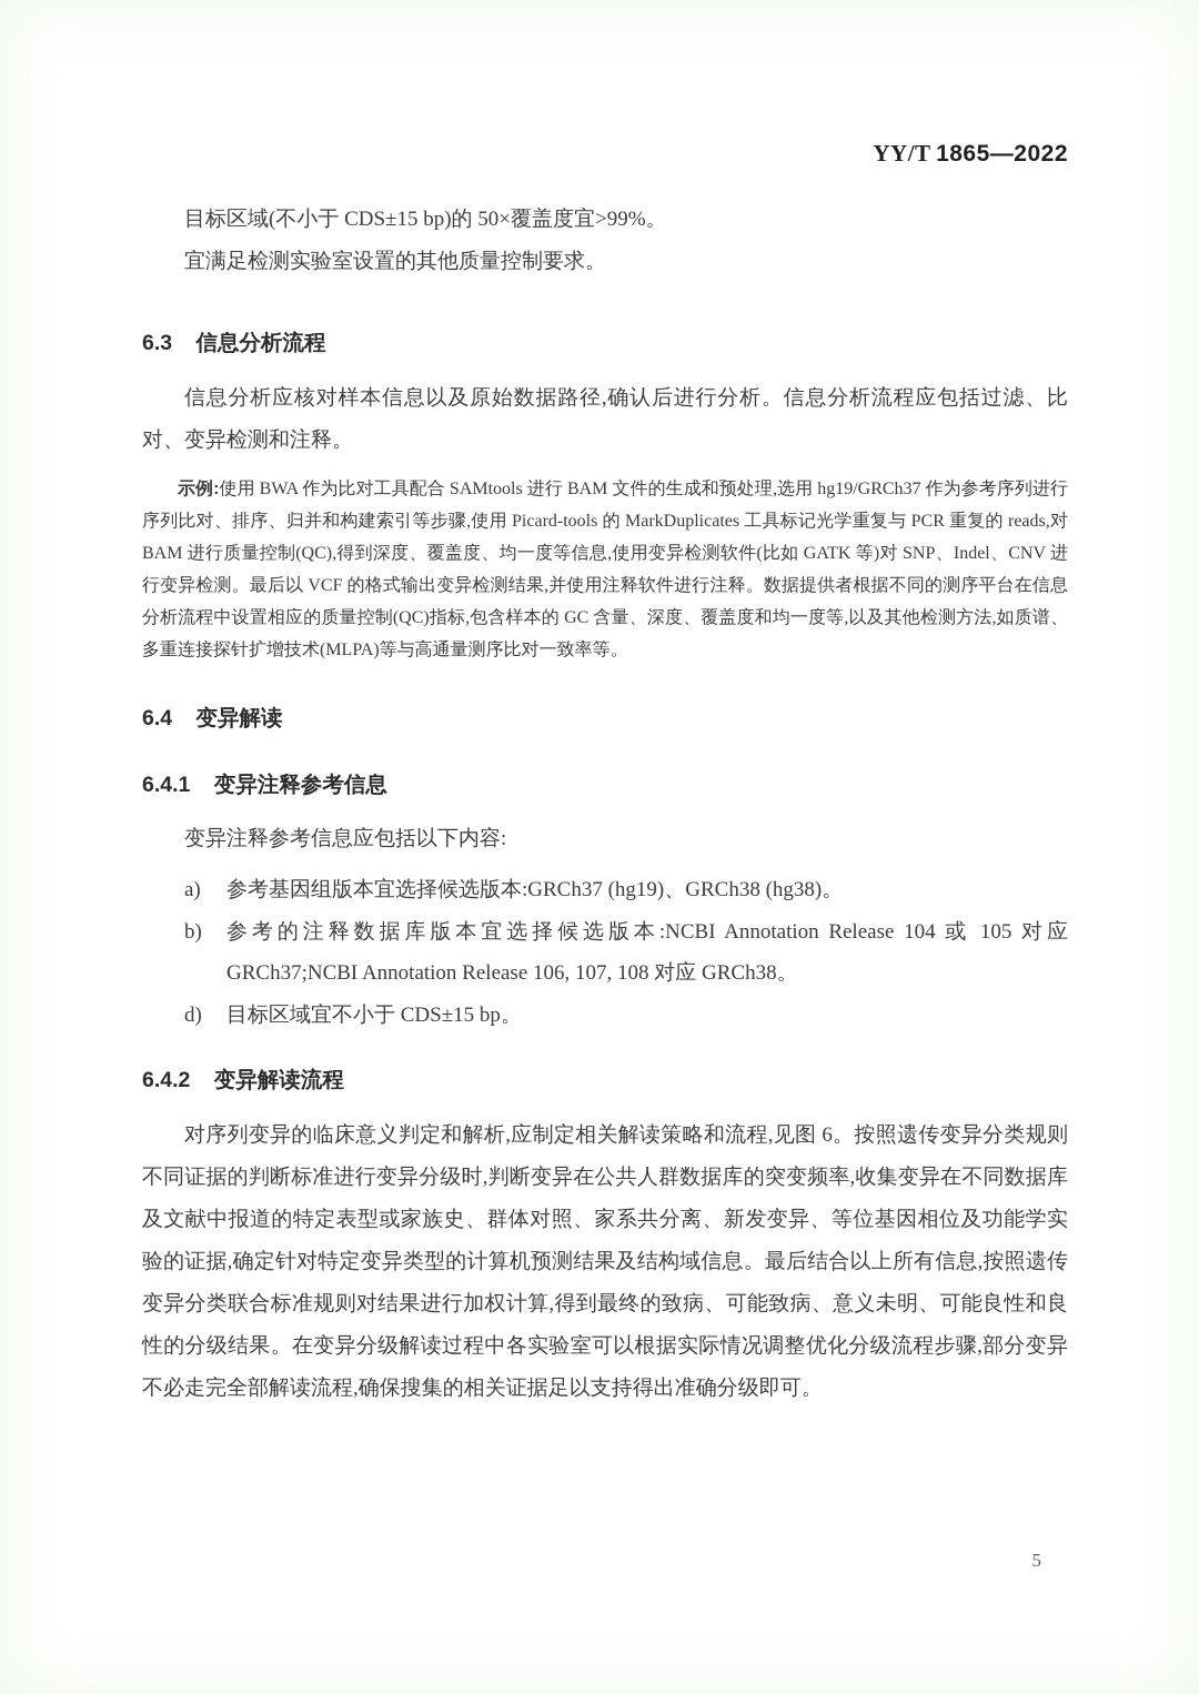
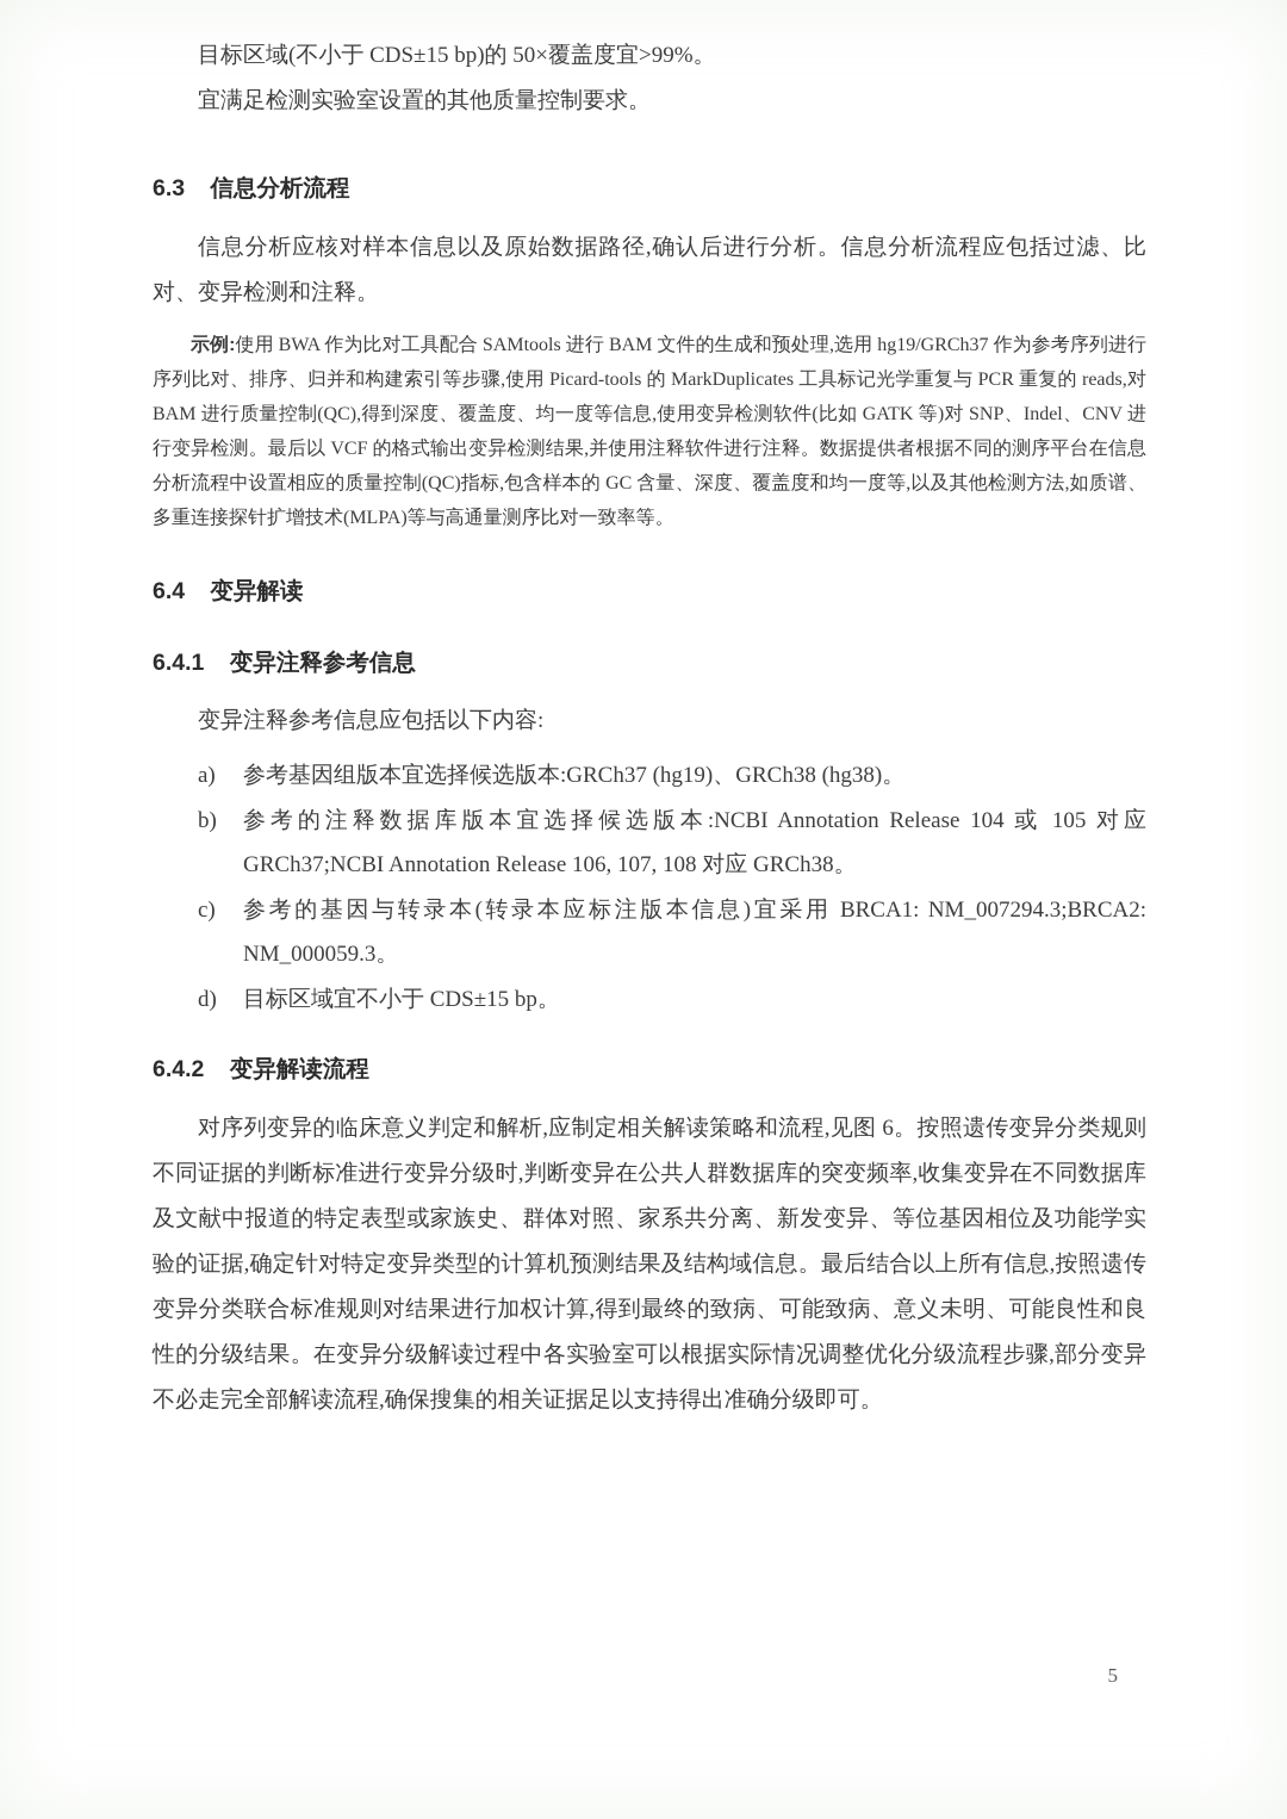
- YY/T 1865—2022
  目标区域(不小于 CDS±15 bp)的 50×覆盖度宜>99%。
  宜满足检测实验室设置的其他质量控制要求。
  6.3 信息分析流程
  信息分析应核对样本信息以及原始数据路径,确认后进行分析。信息分析流程应包括过滤、比对、变异检测和注释。
  示例:使用 BWA 作为比对工具配合 SAMtools 进行 BAM 文件的生成和预处理,选用 hg19/GRCh37 作为参考序列进行序列比对、排序、归并和构建索引等步骤,使用 Picard-tools 的 MarkDuplicates 工具标记光学重复与 PCR 重复的 reads,对 BAM 进行质量控制(QC),得到深度、覆盖度、均一度等信息,使用变异检测软件(比如 GATK 等)对 SNP、Indel、CNV 进行变异检测。最后以 VCF 的格式输出变异检测结果,并使用注释软件进行注释。数据提供者根据不同的测序平台在信息分析流程中设置相应的质量控制(QC)指标,包含样本的 GC 含量、深度、覆盖度和均一度等,以及其他检测方法,如质谱、多重连接探针扩增技术(MLPA)等与高通量测序比对一致率等。
  6.4 变异解读
  6.4.1 变异注释参考信息
  变异注释参考信息应包括以下内容:
  a)
  参考基因组版本宜选择候选版本:GRCh37 (hg19)、GRCh38 (hg38)。
  b)
  参考的注释数据库版本宜选择候选版本:NCBI Annotation Release 104 或 105 对应 GRCh37;NCBI Annotation Release 106, 107, 108 对应 GRCh38。
+ c)
+ 参考的基因与转录本(转录本应标注版本信息)宜采用 BRCA1: NM_007294.3;BRCA2: NM_000059.3。
  d)
  目标区域宜不小于 CDS±15 bp。
  6.4.2 变异解读流程
  对序列变异的临床意义判定和解析,应制定相关解读策略和流程,见图 6。按照遗传变异分类规则不同证据的判断标准进行变异分级时,判断变异在公共人群数据库的突变频率,收集变异在不同数据库及文献中报道的特定表型或家族史、群体对照、家系共分离、新发变异、等位基因相位及功能学实验的证据,确定针对特定变异类型的计算机预测结果及结构域信息。最后结合以上所有信息,按照遗传变异分类联合标准规则对结果进行加权计算,得到最终的致病、可能致病、意义未明、可能良性和良性的分级结果。在变异分级解读过程中各实验室可以根据实际情况调整优化分级流程步骤,部分变异不必走完全部解读流程,确保搜集的相关证据足以支持得出准确分级即可。
  5
